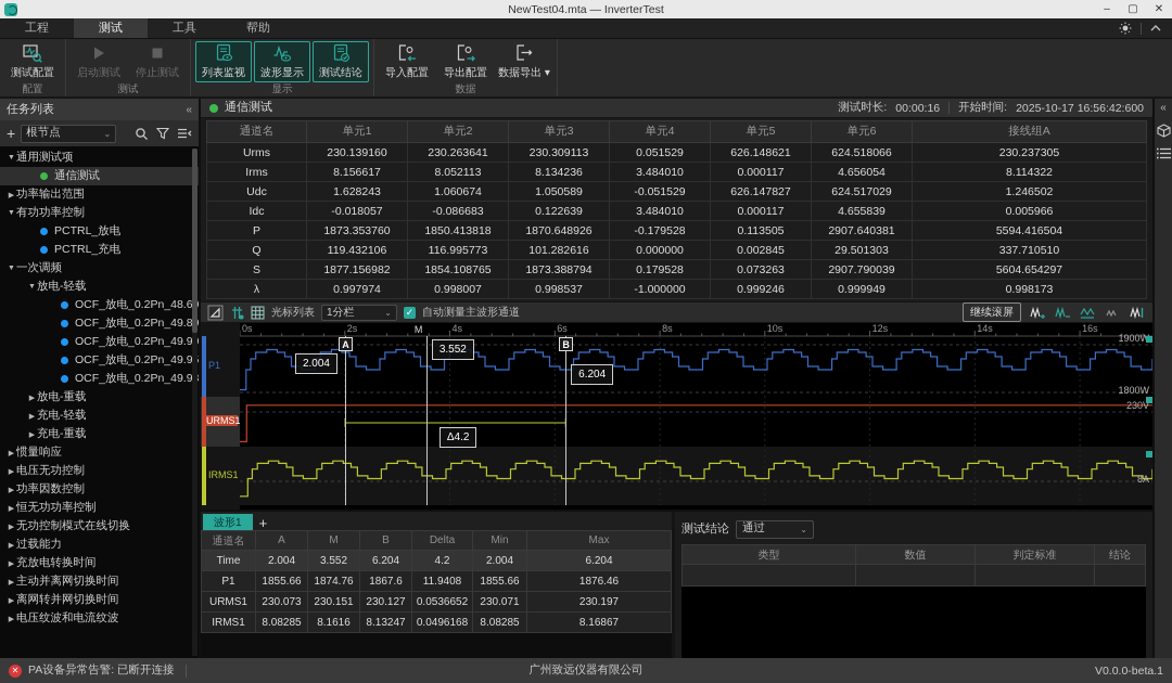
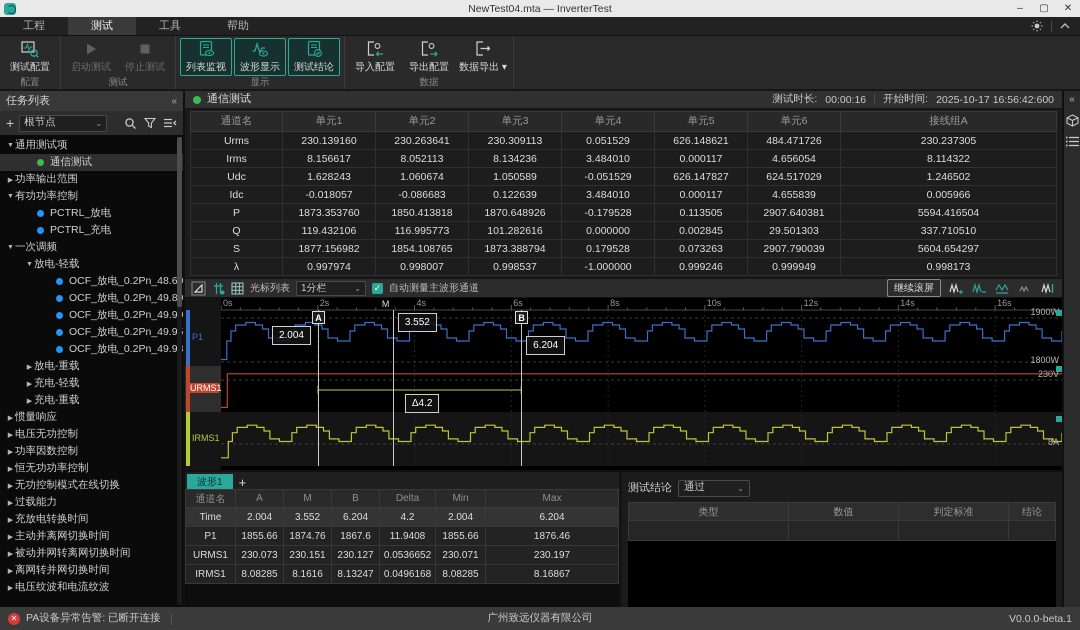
  NewTest04.mta — InverterTest
  –
  ▢
  ✕
  工程
  测试
  工具
  帮助
  测试配置
  配置
  启动测试
  停止测试
  测试
  列表监视
  波形显示
  测试结论
  显示
  导入配置
  导出配置
  数据导出 ▾
  数据
  任务列表
  «
  +
  根节点
  ⌄
  通用测试项
  通信测试
  功率输出范围
  有功功率控制
  PCTRL_放电
  PCTRL_充电
  一次调频
  放电-轻载
  OCF_放电_0.2Pn_48.6
  OCF_放电_0.2Pn_49.8
  OCF_放电_0.2Pn_49.9
  OCF_放电_0.2Pn_49.9
  OCF_放电_0.2Pn_49.9
  放电-重载
  充电-轻载
  充电-重载
  惯量响应
  电压无功控制
  功率因数控制
  恒无功功率控制
  无功控制模式在线切换
  过载能力
  充放电转换时间
  主动并离网切换时间
+ 被动并网转离网切换时间
  离网转并网切换时间
  电压纹波和电流纹波
  通信测试
  测试时长:
  00:00:16
  开始时间:
  2025-10-17 16:56:42:600
  通道名	单元1	单元2	单元3	单元4	单元5	单元6	接线组A
- Urms	230.139160	230.263641	230.309113	0.051529	626.148621	624.518066	230.237305
+ Urms	230.139160	230.263641	230.309113	0.051529	626.148621	484.471726	230.237305
  Irms	8.156617	8.052113	8.134236	3.484010	0.000117	4.656054	8.114322
  Udc	1.628243	1.060674	1.050589	-0.051529	626.147827	624.517029	1.246502
  Idc	-0.018057	-0.086683	0.122639	3.484010	0.000117	4.655839	0.005966
  P	1873.353760	1850.413818	1870.648926	-0.179528	0.113505	2907.640381	5594.416504
  Q	119.432106	116.995773	101.282616	0.000000	0.002845	29.501303	337.710510
  S	1877.156982	1854.108765	1873.388794	0.179528	0.073263	2907.790039	5604.654297
  λ	0.997974	0.998007	0.998537	-1.000000	0.999246	0.999949	0.998173
  光标列表
  1分栏
  ⌄
  ✓
  自动测量主波形通道
  继续滚屏
  P1
  URMS1
  IRMS1
  0s
  2s
  4s
  6s
  8s
  10s
  12s
  14s
  16s
  A
  2.004
  M
  3.552
  B
  6.204
  Δ4.2
  1900W
  1800W
  230V
  8A
  波形1
  +
  通道名	A	M	B	Delta	Min	Max
  Time	2.004	3.552	6.204	4.2	2.004	6.204
  P1	1855.66	1874.76	1867.6	11.9408	1855.66	1876.46
  URMS1	230.073	230.151	230.127	0.0536652	230.071	230.197
  IRMS1	8.08285	8.1616	8.13247	0.0496168	8.08285	8.16867
  测试结论
  通过
  ⌄
  类型	数值	判定标准	结论
  «
  ✕
  PA设备异常告警: 已断开连接
  广州致远仪器有限公司
  V0.0.0-beta.1
